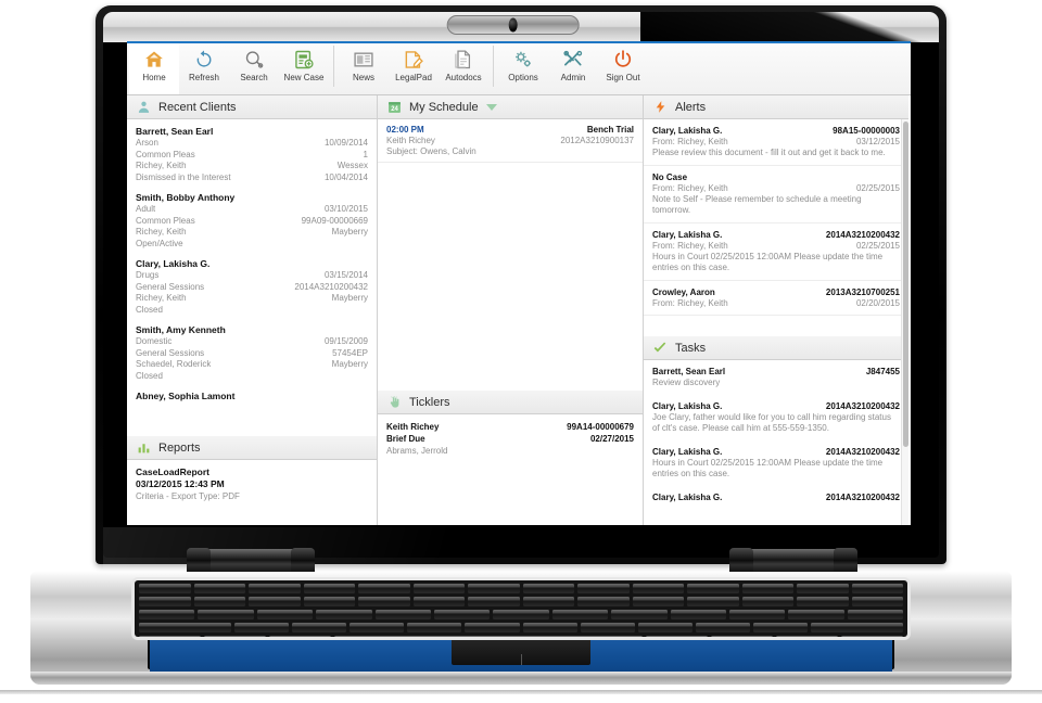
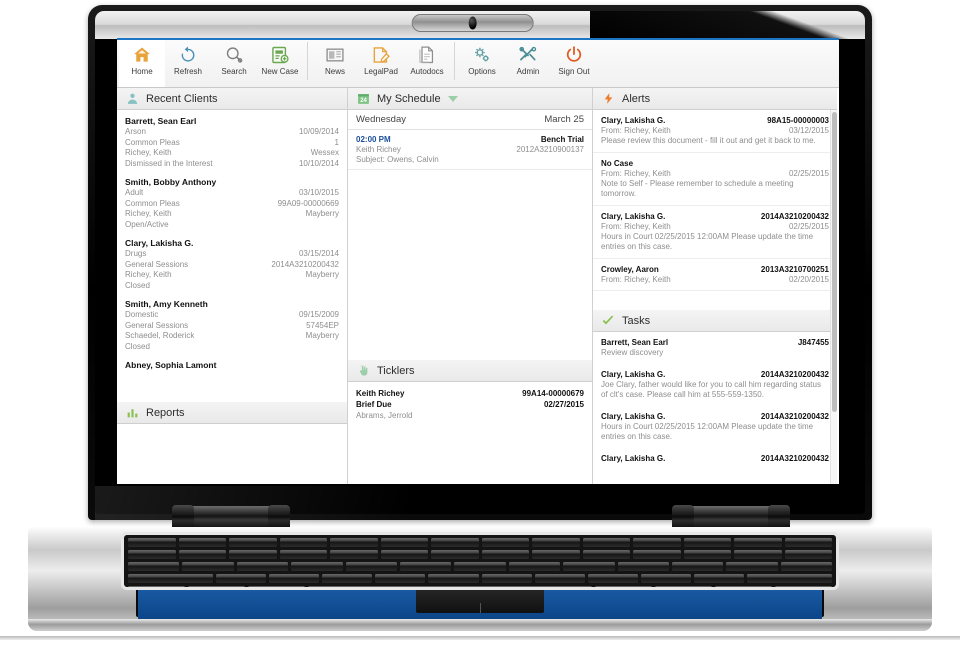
  Home
  Refresh
  Search
  New Case
  News
  LegalPad
  Autodocs
  Options
  Admin
  Sign Out
  Recent Clients
  Barrett, Sean Earl
  Arson
  10/09/2014
  Common Pleas
  1
  Richey, Keith
  Wessex
  Dismissed in the Interest
- 10/04/2014
+ 10/10/2014
  Smith, Bobby Anthony
  Adult
  03/10/2015
  Common Pleas
  99A09-00000669
  Richey, Keith
  Mayberry
  Open/Active
  Clary, Lakisha G.
  Drugs
  03/15/2014
  General Sessions
  2014A3210200432
  Richey, Keith
  Mayberry
  Closed
  Smith, Amy Kenneth
  Domestic
  09/15/2009
  General Sessions
  57454EP
  Schaedel, Roderick
  Mayberry
  Closed
  Abney, Sophia Lamont
  Reports
- CaseLoadReport
- 03/12/2015 12:43 PM
- Criteria - Export Type: PDF
  My Schedule
+ Wednesday
+ March 25
  02:00 PM
  Bench Trial
  Keith Richey
  2012A3210900137
  Subject: Owens, Calvin
  Ticklers
  Keith Richey
  99A14-00000679
  Brief Due
  02/27/2015
  Abrams, Jerrold
  Alerts
  Clary, Lakisha G.
  98A15-00000003
  From: Richey, Keith
  03/12/2015
  Please review this document - fill it out and get it back to me.
  No Case
  From: Richey, Keith
  02/25/2015
  Note to Self - Please remember to schedule a meeting tomorrow.
  Clary, Lakisha G.
  2014A3210200432
  From: Richey, Keith
  02/25/2015
  Hours in Court 02/25/2015 12:00AM Please update the time entries on this case.
  Crowley, Aaron
  2013A3210700251
  From: Richey, Keith
  02/20/2015
  Tasks
  Barrett, Sean Earl
  J847455
  Review discovery
  Clary, Lakisha G.
  2014A3210200432
  Joe Clary, father would like for you to call him regarding status of clt's case. Please call him at 555-559-1350.
  Clary, Lakisha G.
  2014A3210200432
  Hours in Court 02/25/2015 12:00AM Please update the time entries on this case.
  Clary, Lakisha G.
  2014A3210200432
